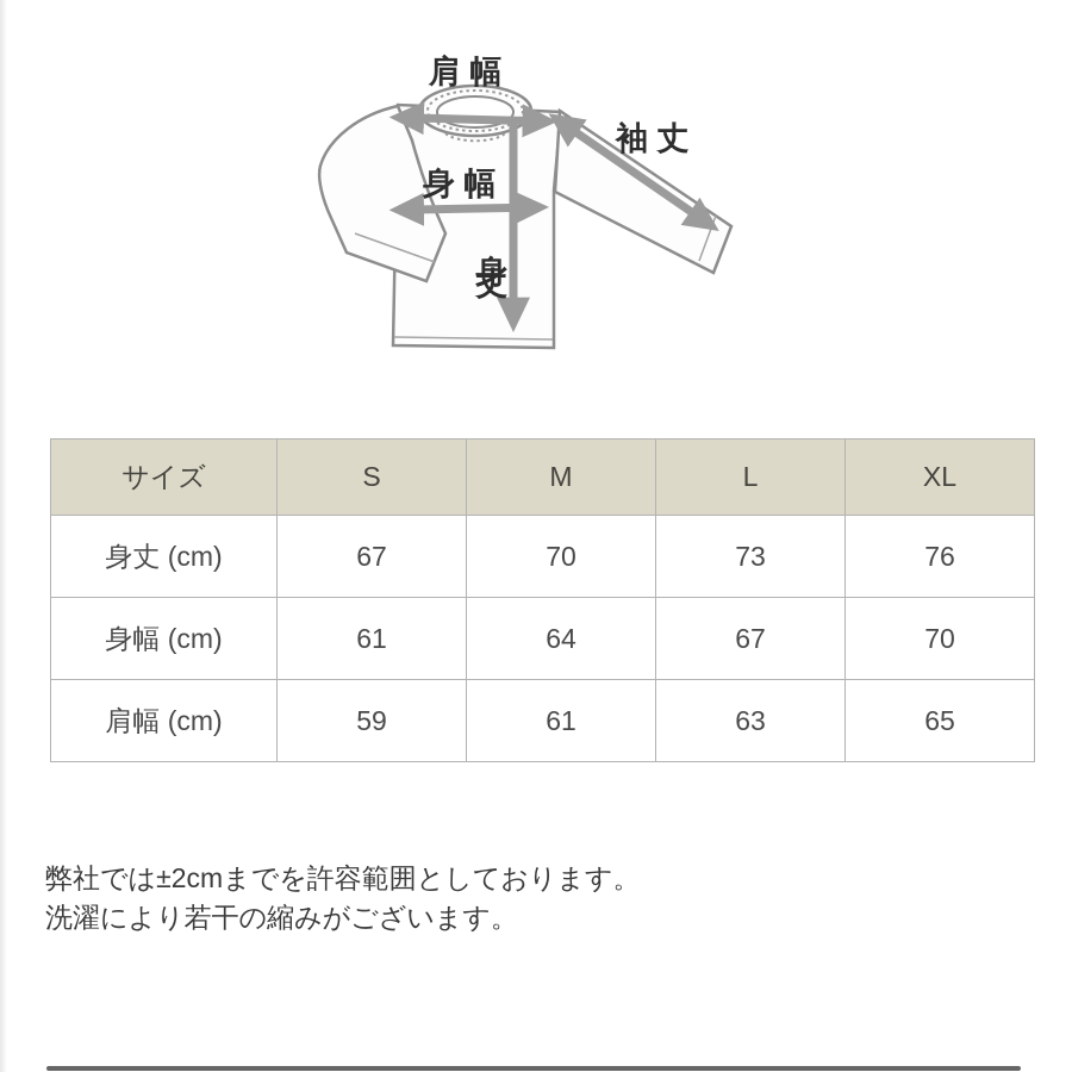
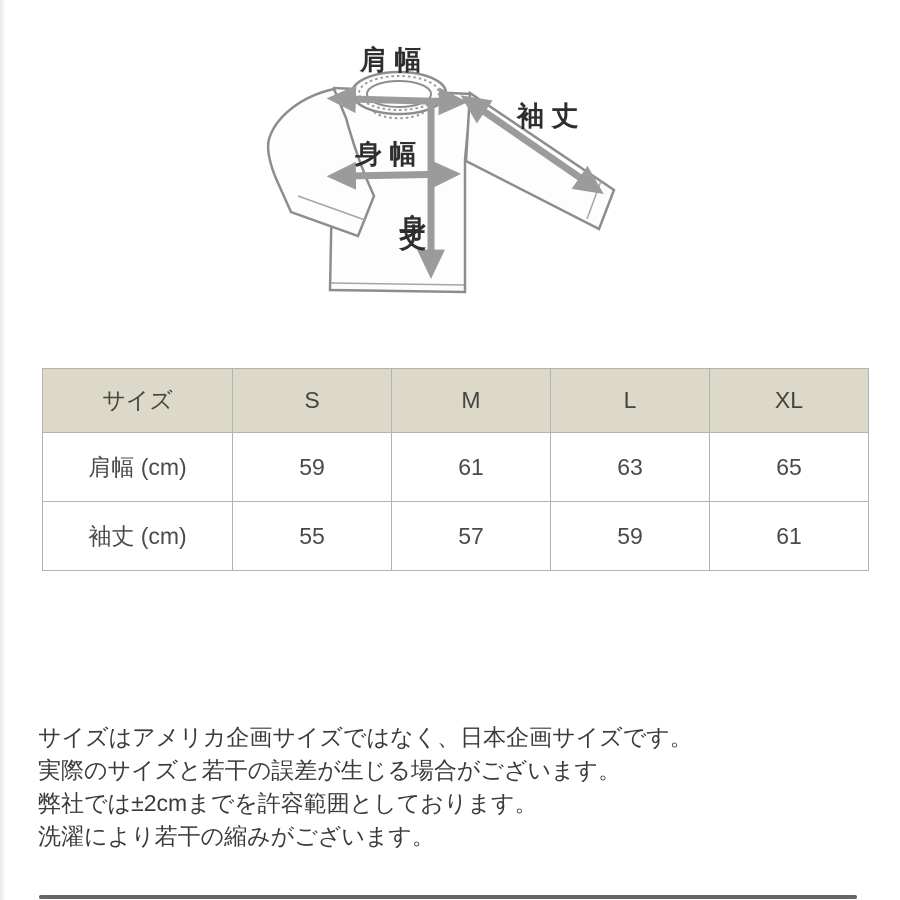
  肩 幅
  袖 丈
  身 幅
  サイズ	S	M	L	XL
- 身丈 (cm)	67	70	73	76
- 身幅 (cm)	61	64	67	70
  肩幅 (cm)	59	61	63	65
+ 袖丈 (cm)	55	57	59	61
+ サイズはアメリカ企画サイズではなく、日本企画サイズです。
+ 実際のサイズと若干の誤差が生じる場合がございます。
  弊社では±2cmまでを許容範囲としております。
  洗濯により若干の縮みがございます。
